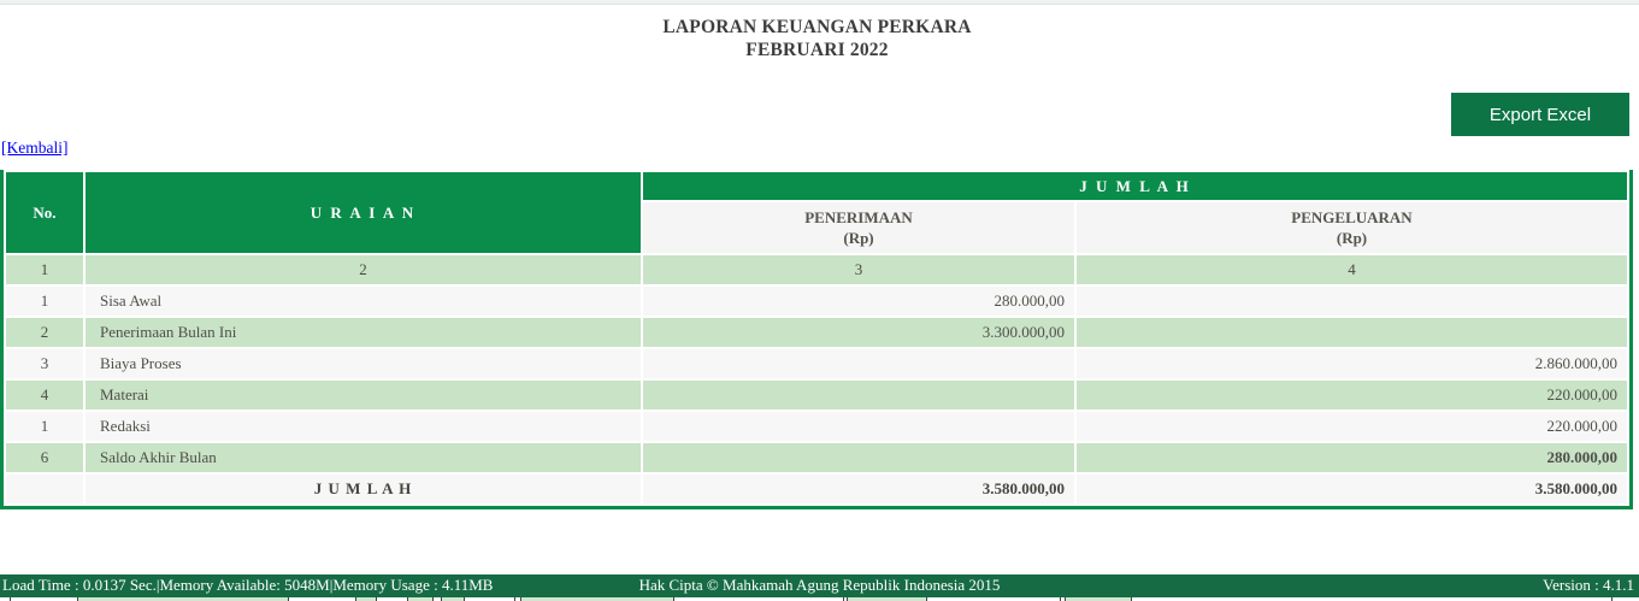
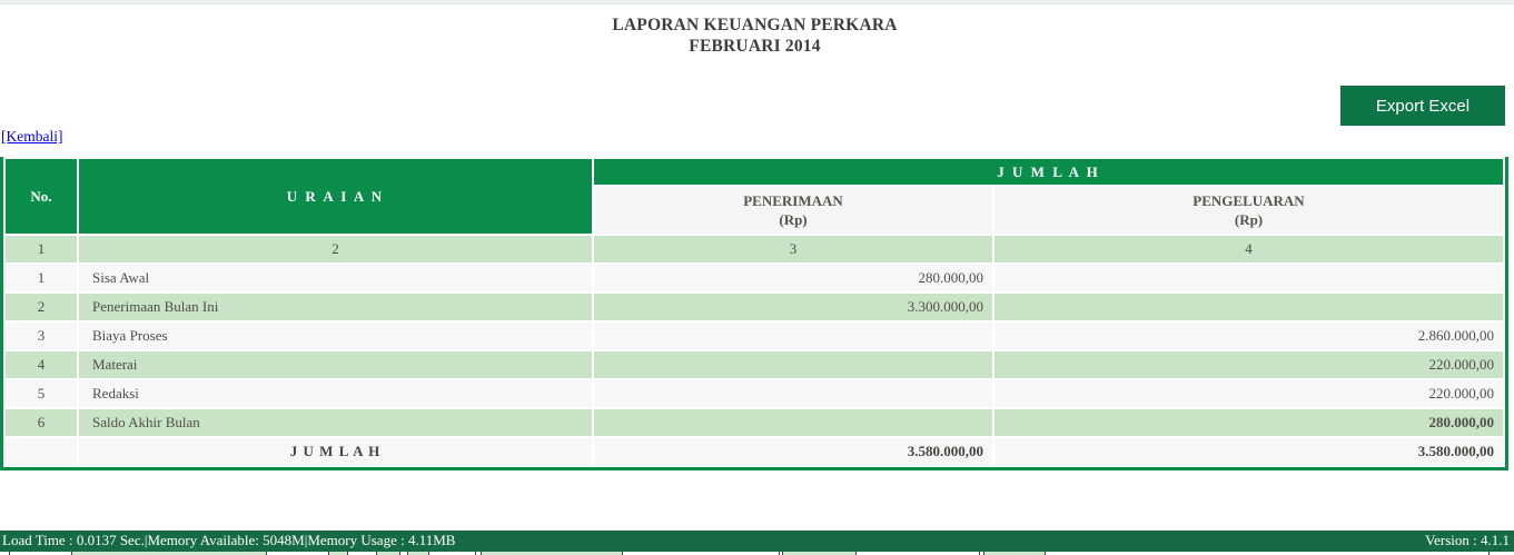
  LAPORAN KEUANGAN PERKARA
- FEBRUARI 2022
+ FEBRUARI 2014
  Export Excel
  [Kembali]
  No.	U R A I A N	J U M L A H
  PENERIMAAN (Rp)	PENGELUARAN (Rp)
  1	2	3	4
  1	Sisa Awal	280.000,00
  2	Penerimaan Bulan Ini	3.300.000,00
  3	Biaya Proses		2.860.000,00
  4	Materai		220.000,00
- 1	Redaksi		220.000,00
+ 5	Redaksi		220.000,00
  6	Saldo Akhir Bulan		280.000,00
  	J U M L A H	3.580.000,00	3.580.000,00
  Load Time : 0.0137 Sec.|Memory Available: 5048M|Memory Usage : 4.11MB
- Hak Cipta © Mahkamah Agung Republik Indonesia 2015
  Version : 4.1.1
